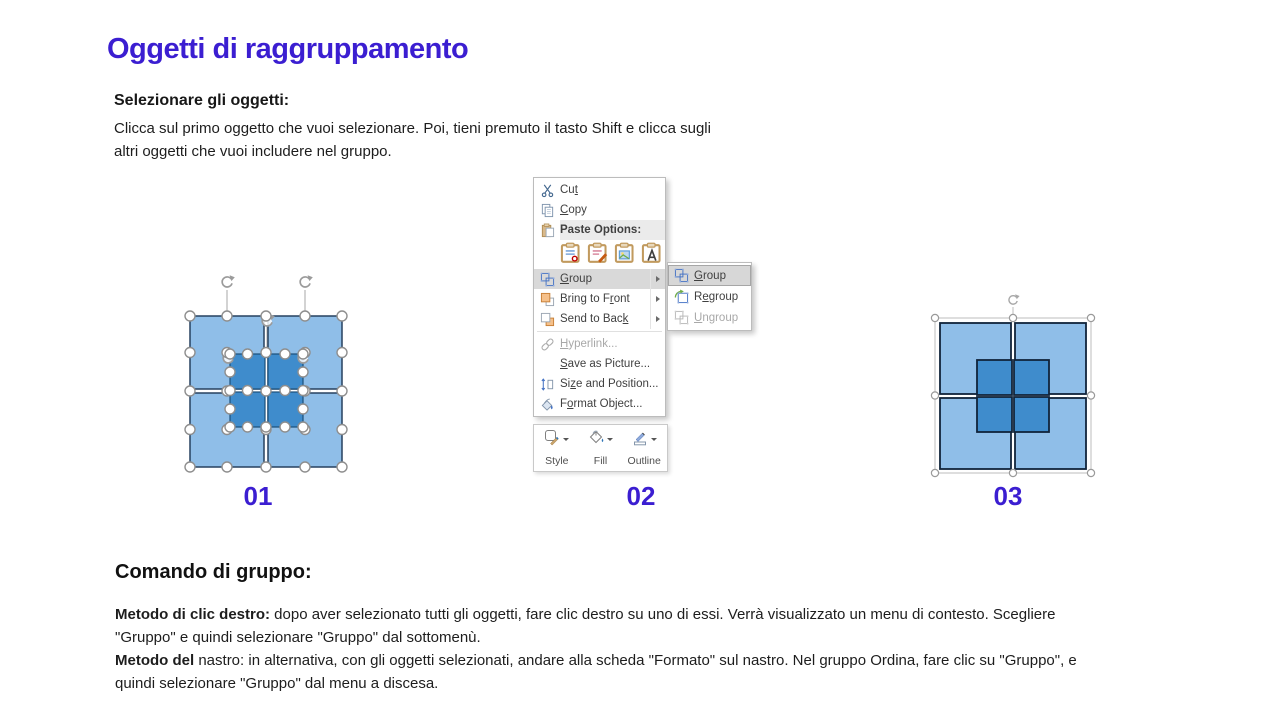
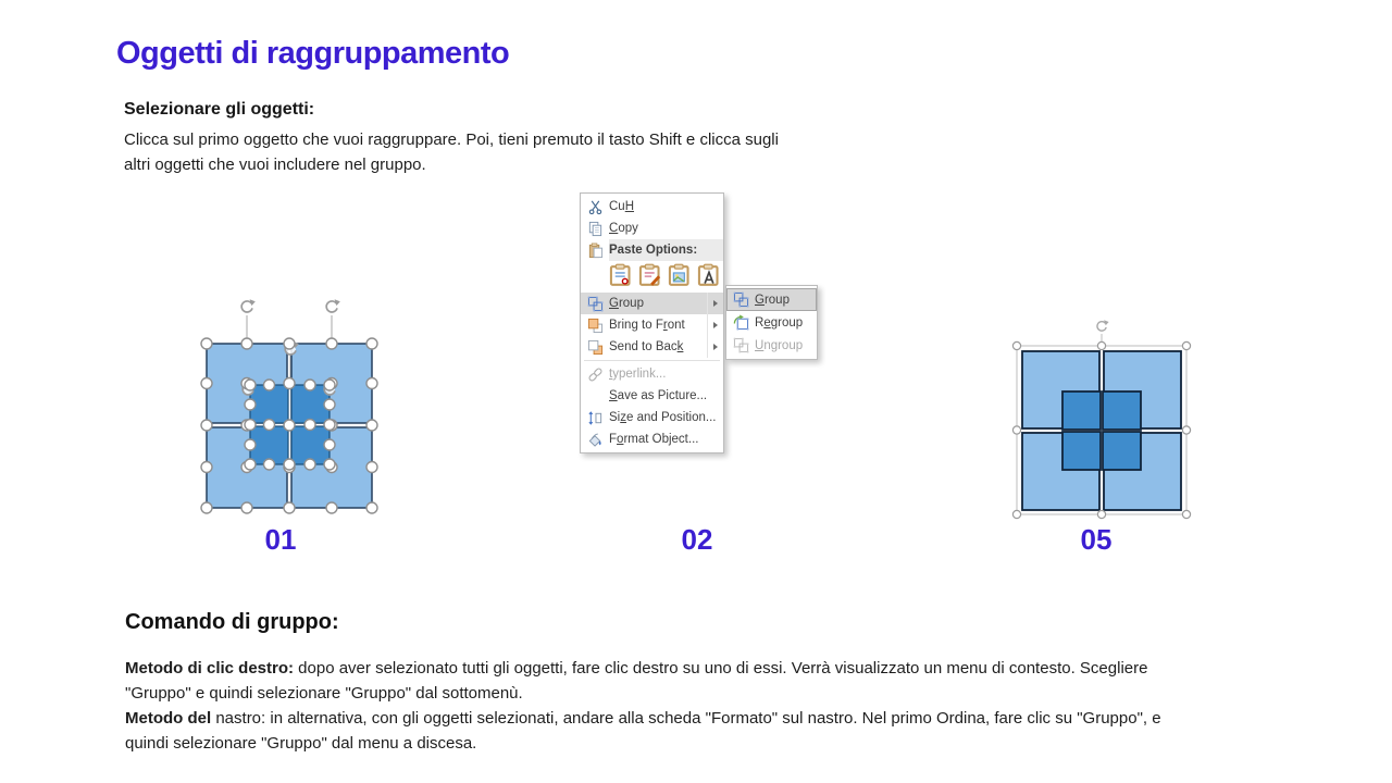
  Oggetti di raggruppamento
  Selezionare gli oggetti:
- Clicca sul primo oggetto che vuoi selezionare. Poi, tieni premuto il tasto Shift e clicca sugli altri oggetti che vuoi includere nel gruppo.
+ Clicca sul primo oggetto che vuoi raggruppare. Poi, tieni premuto il tasto Shift e clicca sugli altri oggetti che vuoi includere nel gruppo.
- Cut
+ CuH
  Copy
  Paste Options:
  Group
  Bring to Front
  Send to Back
- Hyperlink...
+ typerlink...
  Save as Picture...
  Size and Position...
  Format Object...
  Group
  Regroup
  Ungroup
- Style
- Fill
- Outline
  01
  02
- 03
+ 05
  Comando di gruppo:
  Metodo di clic destro: dopo aver selezionato tutti gli oggetti, fare clic destro su uno di essi. Verrà visualizzato un menu di contesto. Scegliere "Gruppo" e quindi selezionare "Gruppo" dal sottomenù.
- Metodo del nastro: in alternativa, con gli oggetti selezionati, andare alla scheda "Formato" sul nastro. Nel gruppo Ordina, fare clic su "Gruppo", e quindi selezionare "Gruppo" dal menu a discesa.
+ Metodo del nastro: in alternativa, con gli oggetti selezionati, andare alla scheda "Formato" sul nastro. Nel primo Ordina, fare clic su "Gruppo", e quindi selezionare "Gruppo" dal menu a discesa.
